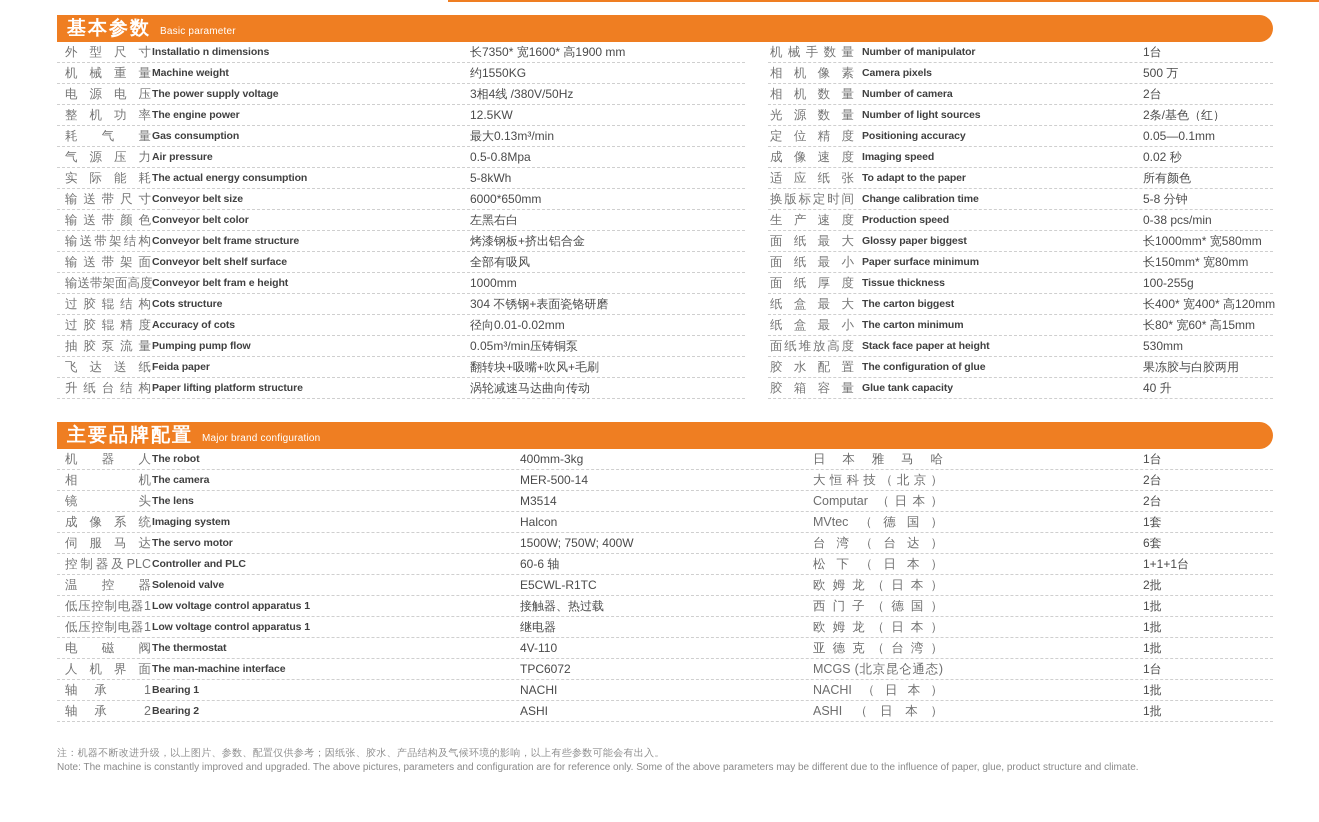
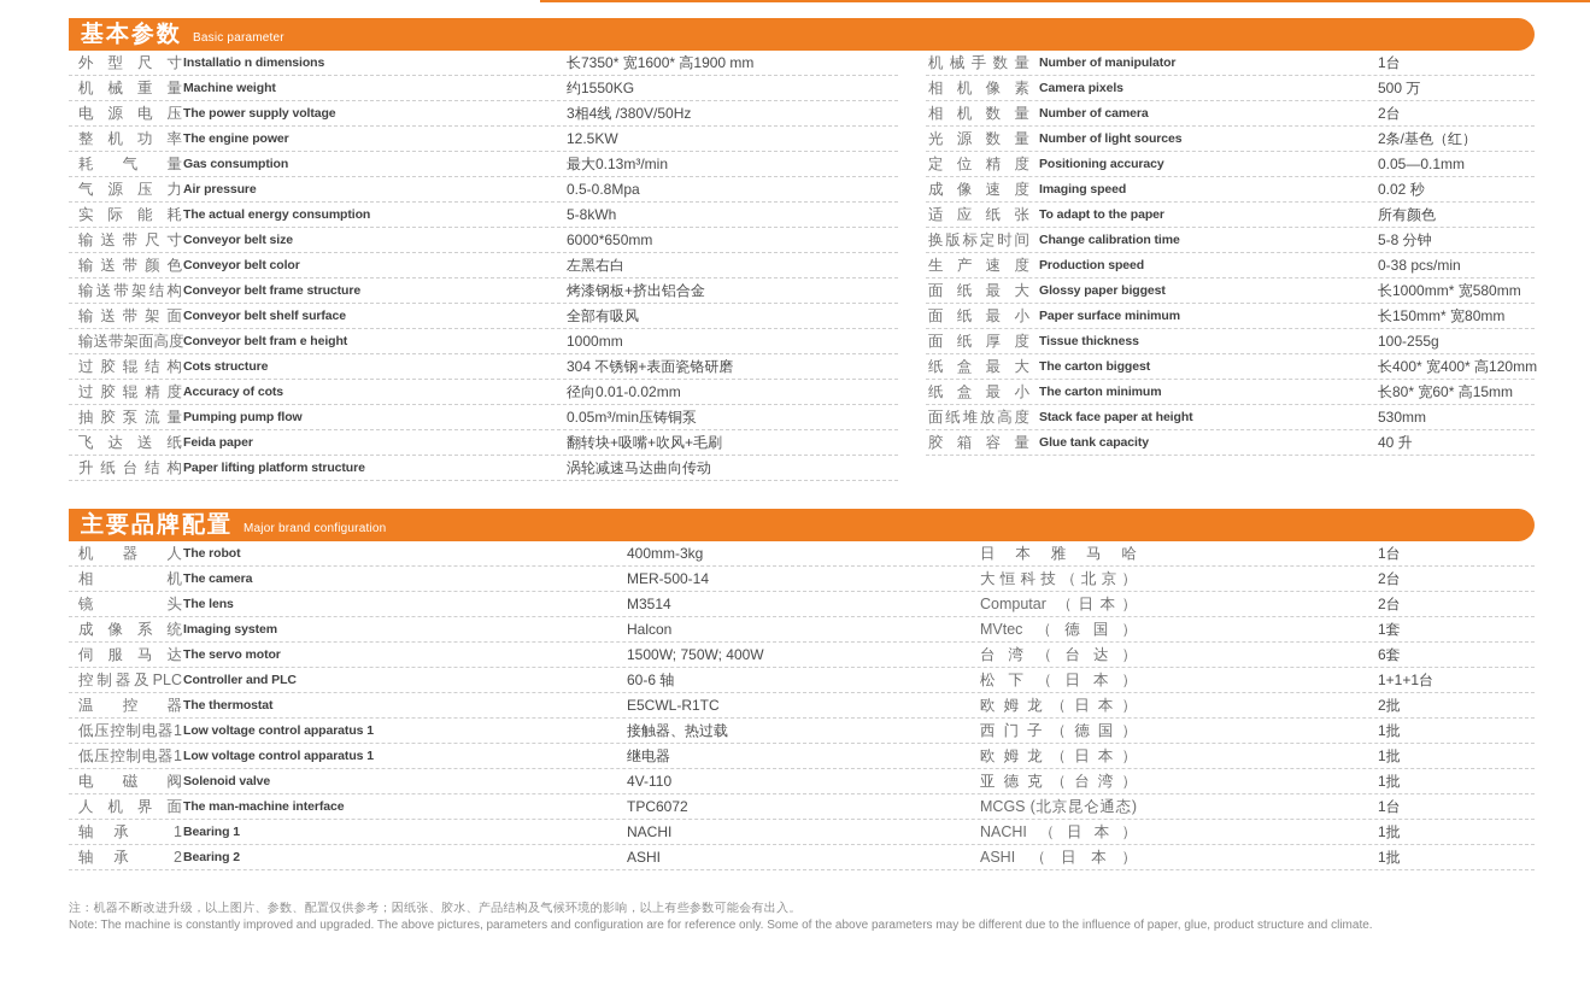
  基本参数
  Basic parameter
  外型尺寸
  Installatio n dimensions
  长7350* 宽1600* 高1900 mm
  机械重量
  Machine weight
  约1550KG
  电源电压
  The power supply voltage
  3相4线 /380V/50Hz
  整机功率
  The engine power
  12.5KW
  耗气量
  Gas consumption
  最大0.13m³/min
  气源压力
  Air pressure
  0.5-0.8Mpa
  实际能耗
  The actual energy consumption
  5-8kWh
  输送带尺寸
  Conveyor belt size
  6000*650mm
  输送带颜色
  Conveyor belt color
  左黑右白
  输送带架结构
  Conveyor belt frame structure
  烤漆钢板+挤出铝合金
  输送带架面
  Conveyor belt shelf surface
  全部有吸风
  输送带架面高度
  Conveyor belt fram e height
  1000mm
  过胶辊结构
  Cots structure
  304 不锈钢+表面瓷铬研磨
  过胶辊精度
  Accuracy of cots
  径向0.01-0.02mm
  抽胶泵流量
  Pumping pump flow
  0.05m³/min压铸铜泵
  飞达送纸
  Feida paper
  翻转块+吸嘴+吹风+毛刷
  升纸台结构
  Paper lifting platform structure
  涡轮减速马达曲向传动
  机械手数量
  Number of manipulator
  1台
  相机像素
  Camera pixels
  500 万
  相机数量
  Number of camera
  2台
  光源数量
  Number of light sources
  2条/基色（红）
  定位精度
  Positioning accuracy
  0.05—0.1mm
  成像速度
  Imaging speed
  0.02 秒
  适应纸张
  To adapt to the paper
  所有颜色
  换版标定时间
  Change calibration time
  5-8 分钟
  生产速度
  Production speed
  0-38 pcs/min
  面纸最大
  Glossy paper biggest
  长1000mm* 宽580mm
  面纸最小
  Paper surface minimum
  长150mm* 宽80mm
  面纸厚度
  Tissue thickness
  100-255g
  纸盒最大
  The carton biggest
  长400* 宽400* 高120mm
  纸盒最小
  The carton minimum
  长80* 宽60* 高15mm
  面纸堆放高度
  Stack face paper at height
  530mm
- 胶水配置
- The configuration of glue
- 果冻胶与白胶两用
  胶箱容量
  Glue tank capacity
  40 升
  主要品牌配置
  Major brand configuration
  机器人
  The robot
  400mm-3kg
  日本雅马哈
  1台
  相机
  The camera
  MER-500-14
  大恒科技（北京）
  2台
  镜头
  The lens
  M3514
  Computar （日本）
  2台
  成像系统
  Imaging system
  Halcon
  MVtec（德国）
  1套
  伺服马达
  The servo motor
  1500W; 750W; 400W
  台湾（台达）
  6套
  控制器及PLC
  Controller and PLC
  60-6 轴
  松下（日本）
  1+1+1台
  温控器
- Solenoid valve
+ The thermostat
  E5CWL-R1TC
  欧姆龙（日本）
  2批
  低压控制电器1
  Low voltage control apparatus 1
  接触器、热过载
  西门子（德国）
  1批
  低压控制电器1
  Low voltage control apparatus 1
  继电器
  欧姆龙（日本）
  1批
  电磁阀
- The thermostat
+ Solenoid valve
  4V-110
  亚德克（台湾）
  1批
  人机界面
  The man-machine interface
  TPC6072
  MCGS (北京昆仑通态)
  1台
  轴承 1
  Bearing 1
  NACHI
  NACHI（日本）
  1批
  轴承 2
  Bearing 2
  ASHI
  ASHI（日本）
  1批
  注：机器不断改进升级，以上图片、参数、配置仅供参考；因纸张、胶水、产品结构及气候环境的影响，以上有些参数可能会有出入。
  Note: The machine is constantly improved and upgraded. The above pictures, parameters and configuration are for reference only. Some of the above parameters may be different due to the influence of paper, glue, product structure and climate.
